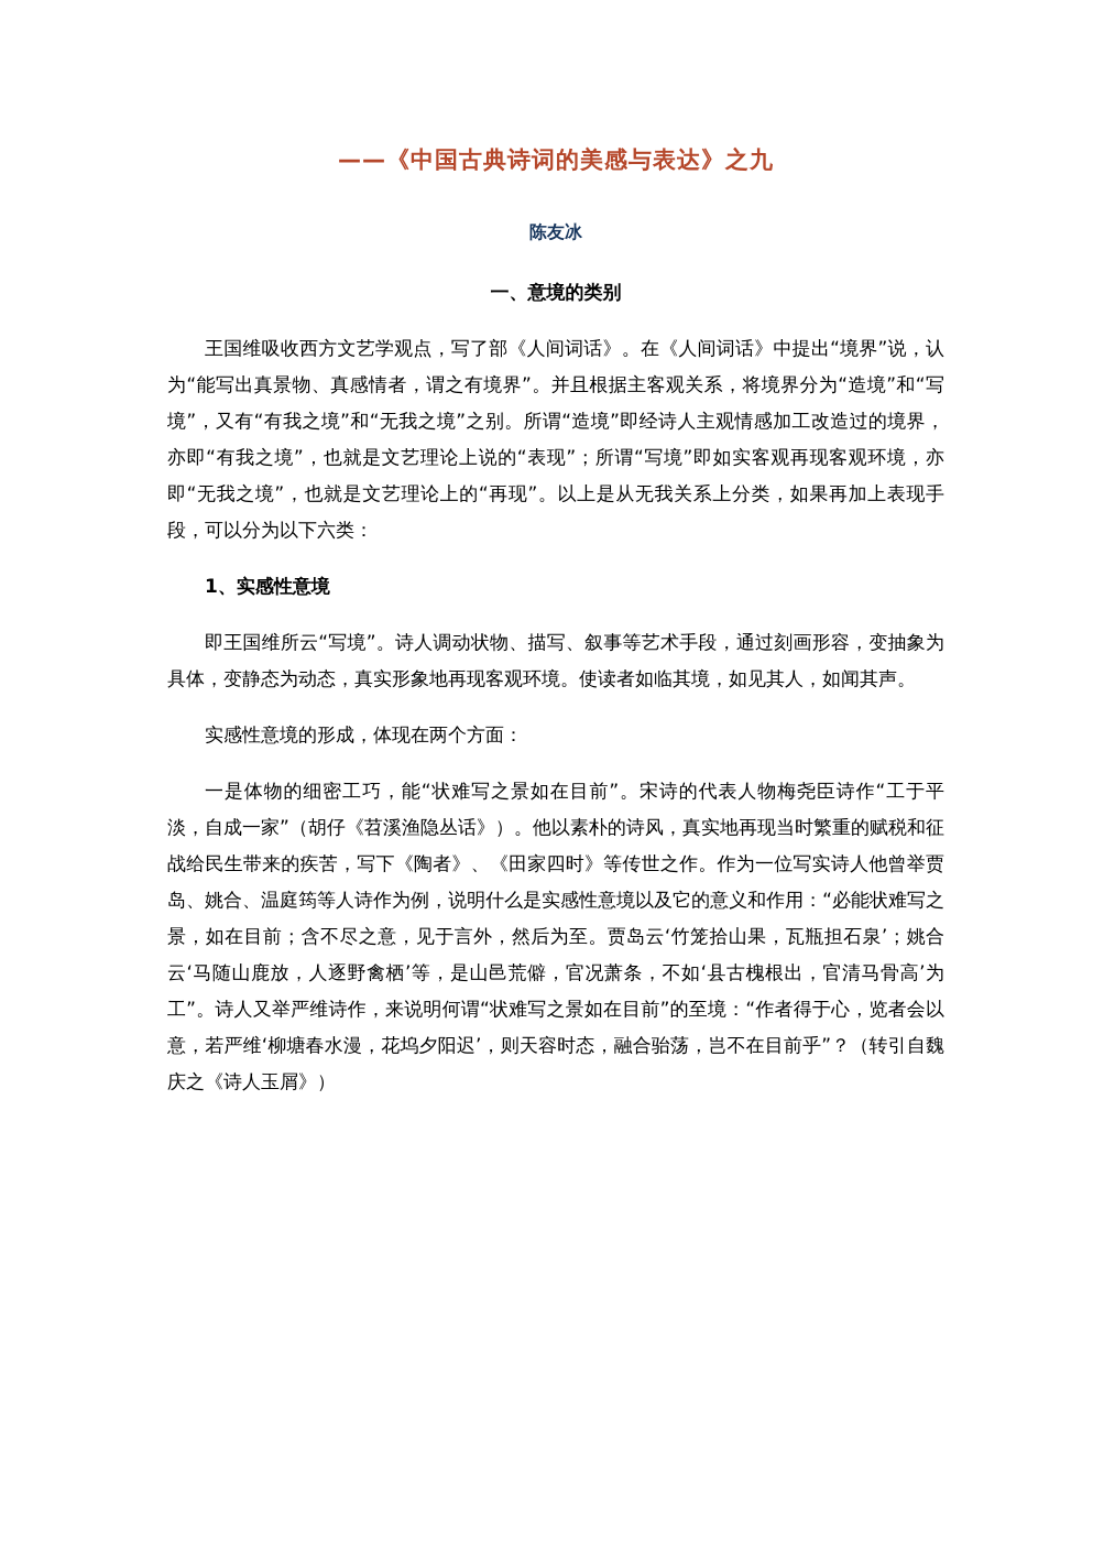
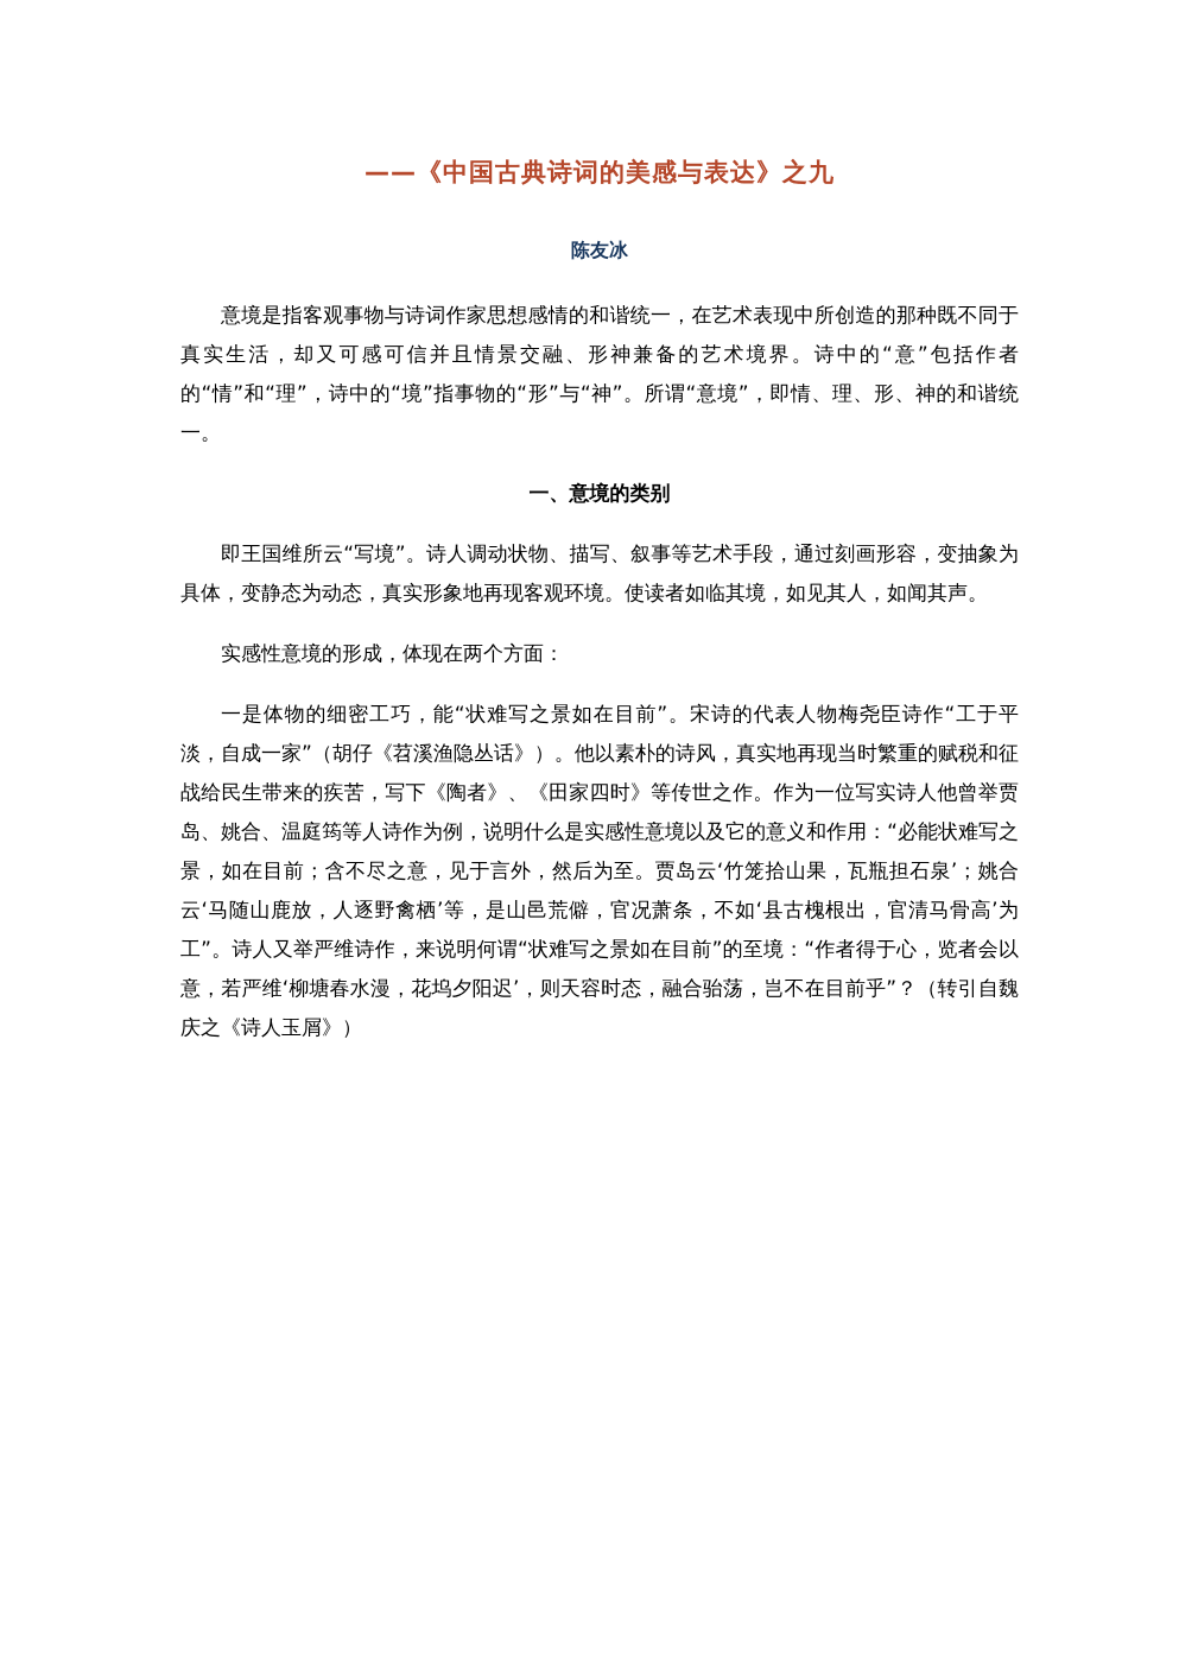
  ——《中国古典诗词的美感与表达》之九
  陈友冰
+ 意境是指客观事物与诗词作家思想感情的和谐统一，在艺术表现中所创造的那种既不同于真实生活，却又可感可信并且情景交融、形神兼备的艺术境界。诗中的“意”包括作者的“情”和“理”，诗中的“境”指事物的“形”与“神”。所谓“意境”，即情、理、形、神的和谐统一。
  一、意境的类别
- 王国维吸收西方文艺学观点，写了部《人间词话》。在《人间词话》中提出“境界”说，认为“能写出真景物、真感情者，谓之有境界”。并且根据主客观关系，将境界分为“造境”和“写境”，又有“有我之境”和“无我之境”之别。所谓“造境”即经诗人主观情感加工改造过的境界，亦即“有我之境”，也就是文艺理论上说的“表现”；所谓“写境”即如实客观再现客观环境，亦即“无我之境”，也就是文艺理论上的“再现”。以上是从无我关系上分类，如果再加上表现手段，可以分为以下六类：
- 1、实感性意境
  即王国维所云“写境”。诗人调动状物、描写、叙事等艺术手段，通过刻画形容，变抽象为具体，变静态为动态，真实形象地再现客观环境。使读者如临其境，如见其人，如闻其声。
  实感性意境的形成，体现在两个方面：
  一是体物的细密工巧，能“状难写之景如在目前”。宋诗的代表人物梅尧臣诗作“工于平淡，自成一家”（胡仔《苕溪渔隐丛话》）。他以素朴的诗风，真实地再现当时繁重的赋税和征战给民生带来的疾苦，写下《陶者》、《田家四时》等传世之作。作为一位写实诗人他曾举贾岛、姚合、温庭筠等人诗作为例，说明什么是实感性意境以及它的意义和作用：“必能状难写之景，如在目前；含不尽之意，见于言外，然后为至。贾岛云‘竹笼拾山果，瓦瓶担石泉’；姚合云‘马随山鹿放，人逐野禽栖’等，是山邑荒僻，官况萧条，不如‘县古槐根出，官清马骨高’为工”。诗人又举严维诗作，来说明何谓“状难写之景如在目前”的至境：“作者得于心，览者会以意，若严维‘柳塘春水漫，花坞夕阳迟’，则天容时态，融合骀荡，岂不在目前乎”？（转引自魏庆之《诗人玉屑》）
